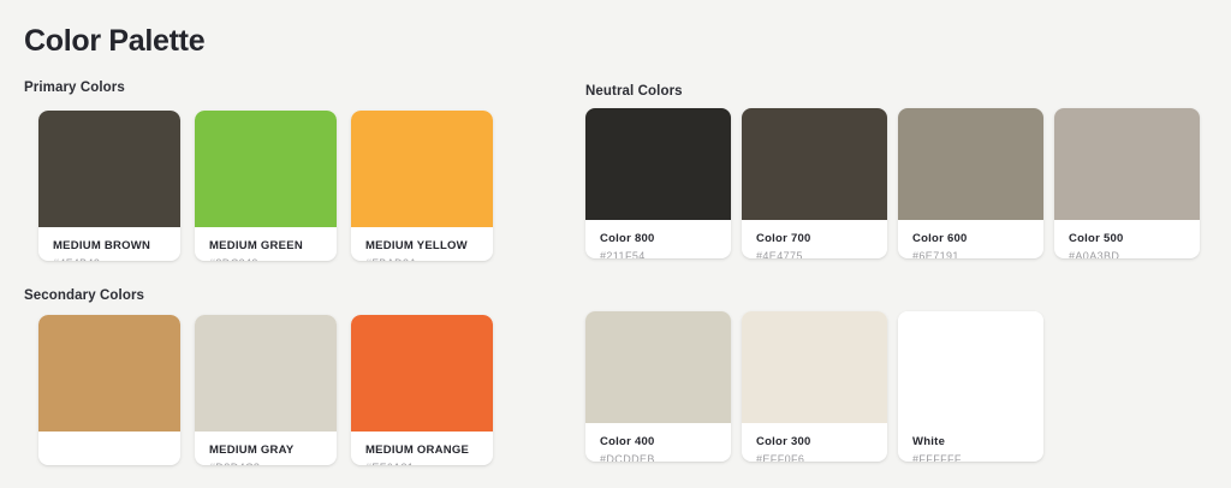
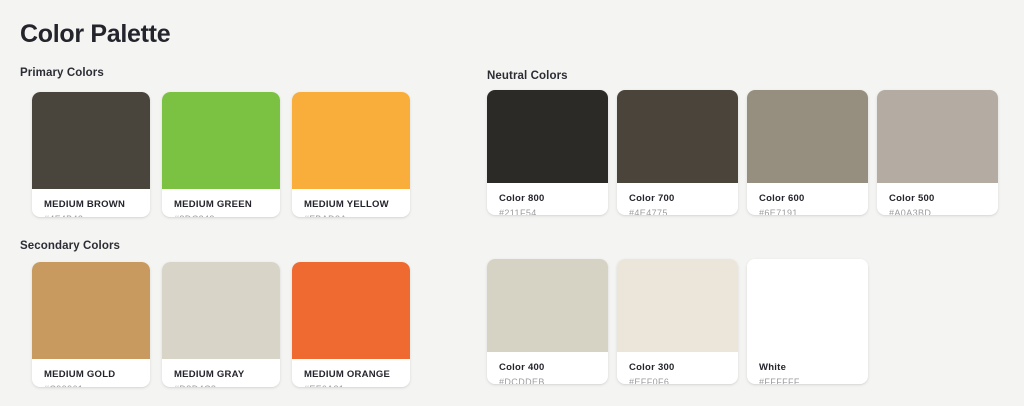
  Color Palette
  Primary Colors
  MEDIUM BROWN
  MEDIUM GREEN
  MEDIUM YELLOW
  Secondary Colors
+ MEDIUM GOLD
  MEDIUM GRAY
  MEDIUM ORANGE
  Neutral Colors
  Color 800
  #211F54
  Color 700
  #4E4775
  Color 600
  #6E7191
  Color 500
  #A0A3BD
  Color 400
  #DCDDEB
  Color 300
  #EFF0F6
  White
  #FFFFFF
